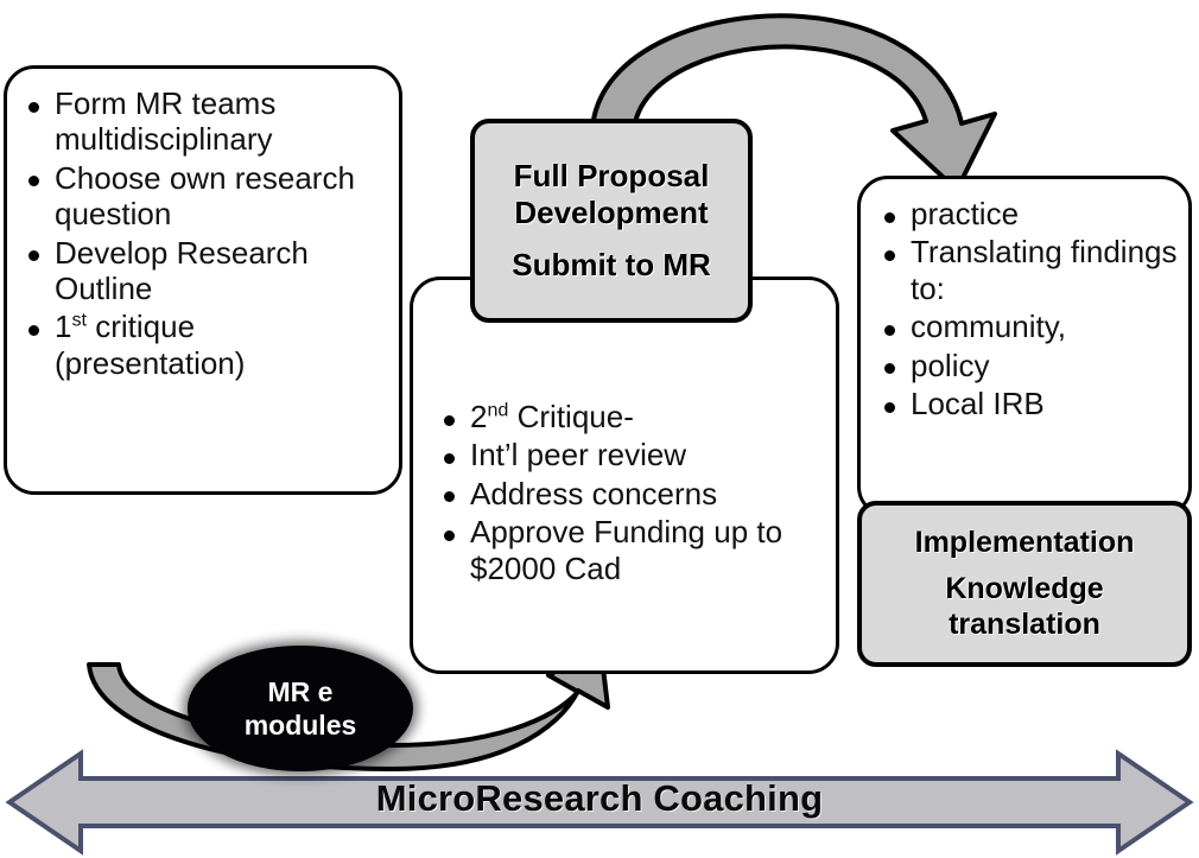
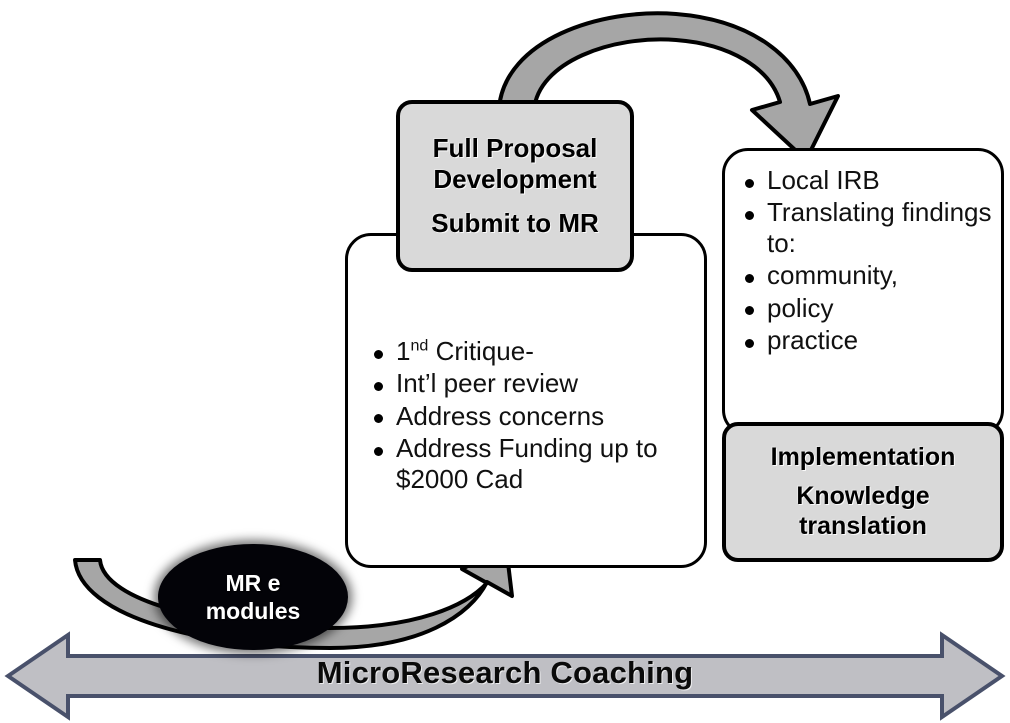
- Form MR teams multidisciplinary
- Choose own research question
- Develop Research Outline
- 1st critique (presentation)
- 2nd Critique-
+ 1nd Critique-
  Int’l peer review
  Address concerns
- Approve Funding up to $2000 Cad
+ Address Funding up to $2000 Cad
- practice
+ Local IRB
  Translating findings to:
  community,
  policy
- Local IRB
+ practice
  Full Proposal
  Development
  Submit to MR
  Implementation
  Knowledge
  translation
  MR e
  modules
  MicroResearch Coaching
